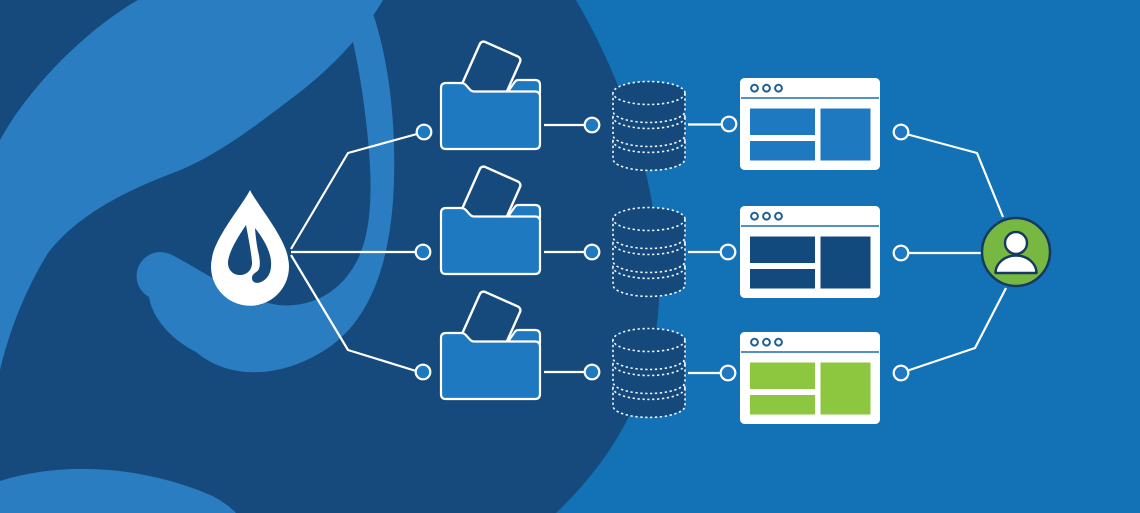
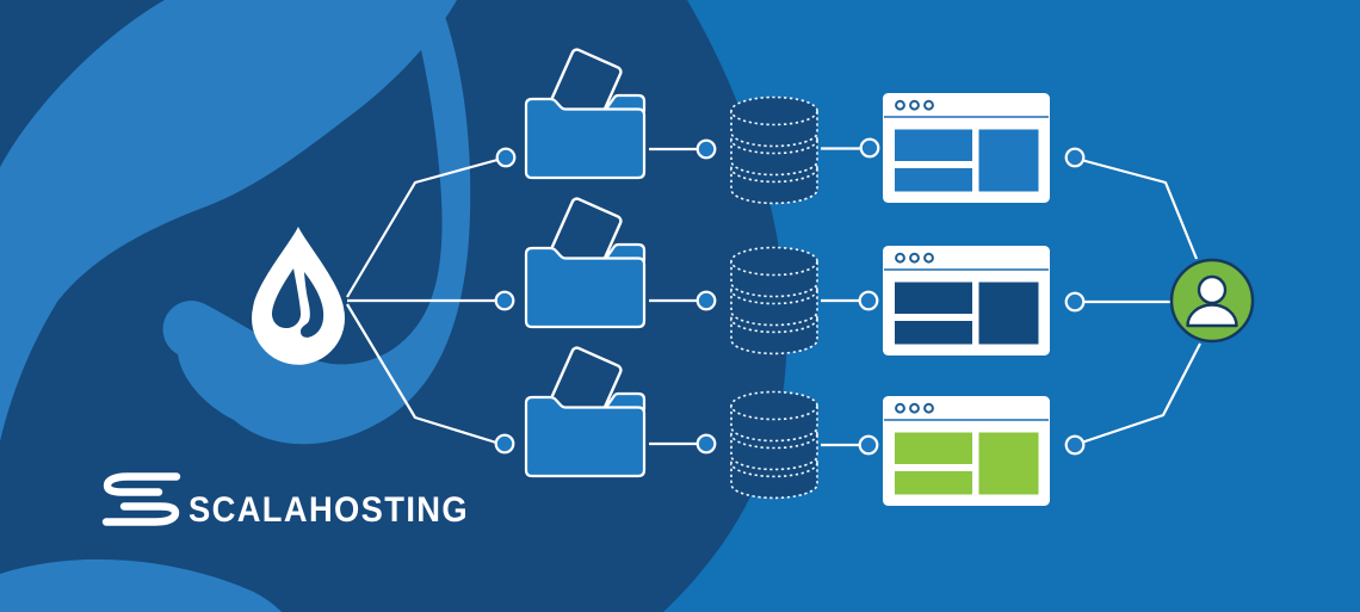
+ SCALAHOSTING
